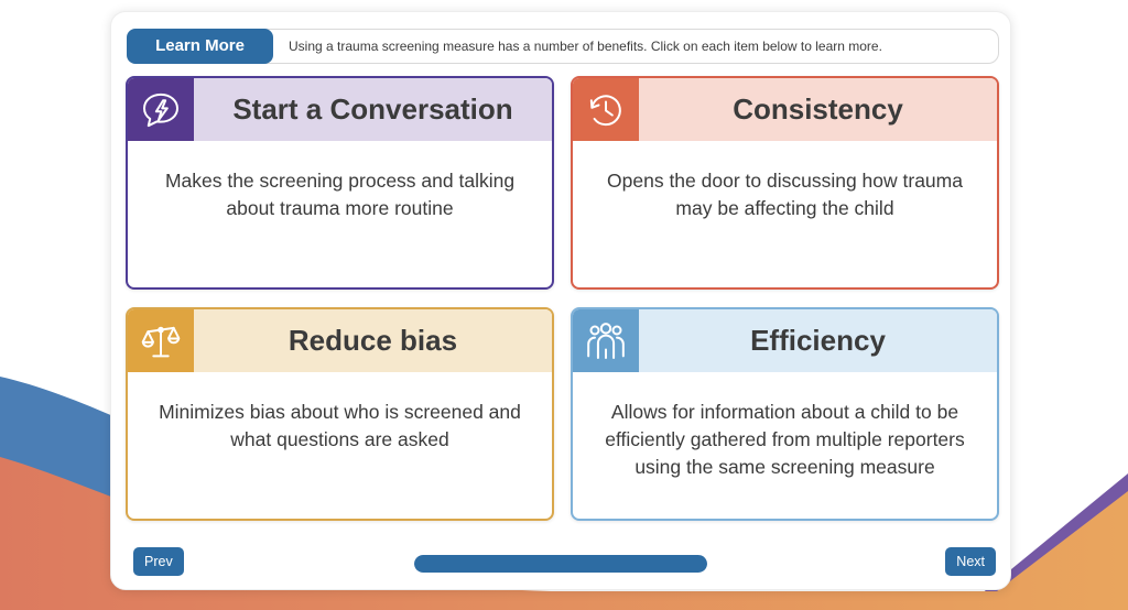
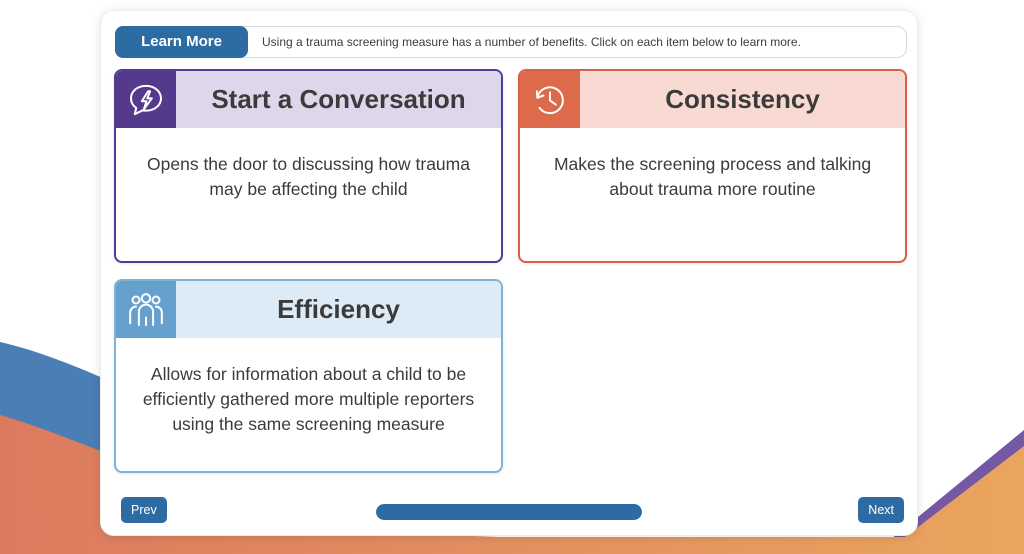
  Learn More
  Using a trauma screening measure has a number of benefits. Click on each item below to learn more.
  Start a Conversation
- Makes the screening process and talking about trauma more routine
+ Opens the door to discussing how trauma may be affecting the child
  Consistency
- Opens the door to discussing how trauma may be affecting the child
+ Makes the screening process and talking about trauma more routine
- Reduce bias
- Minimizes bias about who is screened and what questions are asked
  Efficiency
- Allows for information about a child to be efficiently gathered from multiple reporters using the same screening measure
+ Allows for information about a child to be efficiently gathered more multiple reporters using the same screening measure
  Prev
  Next
